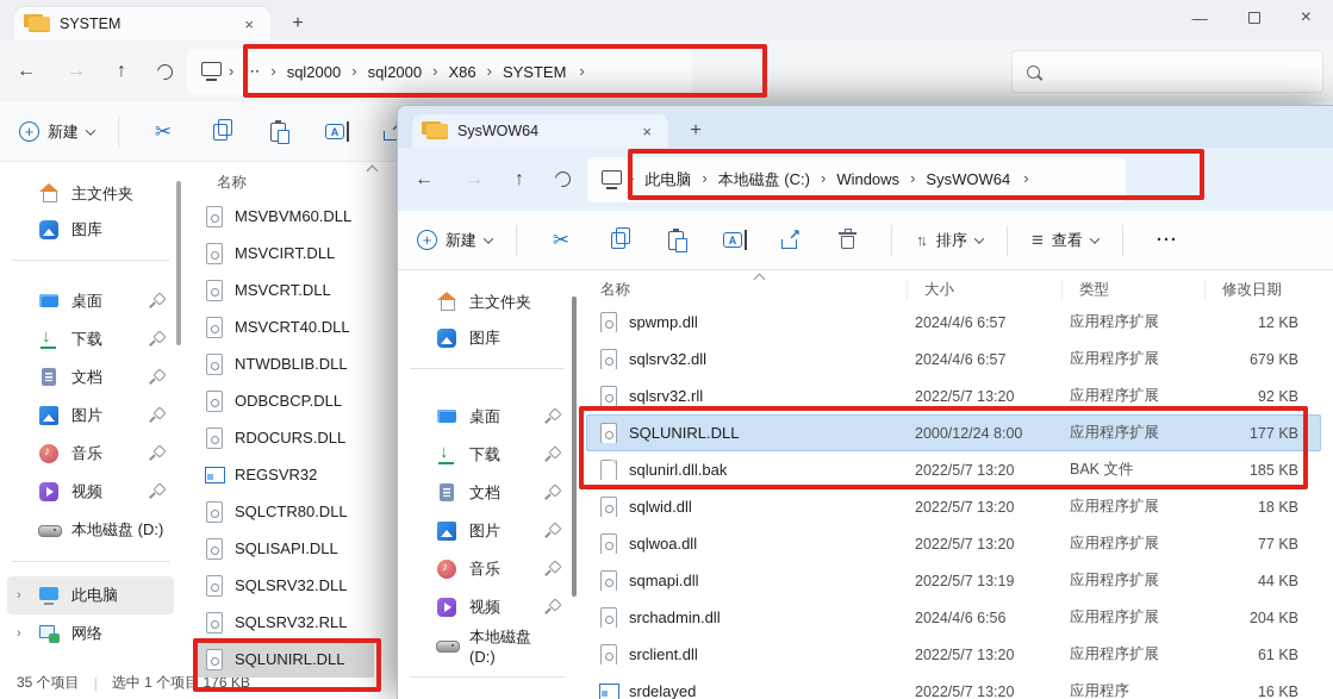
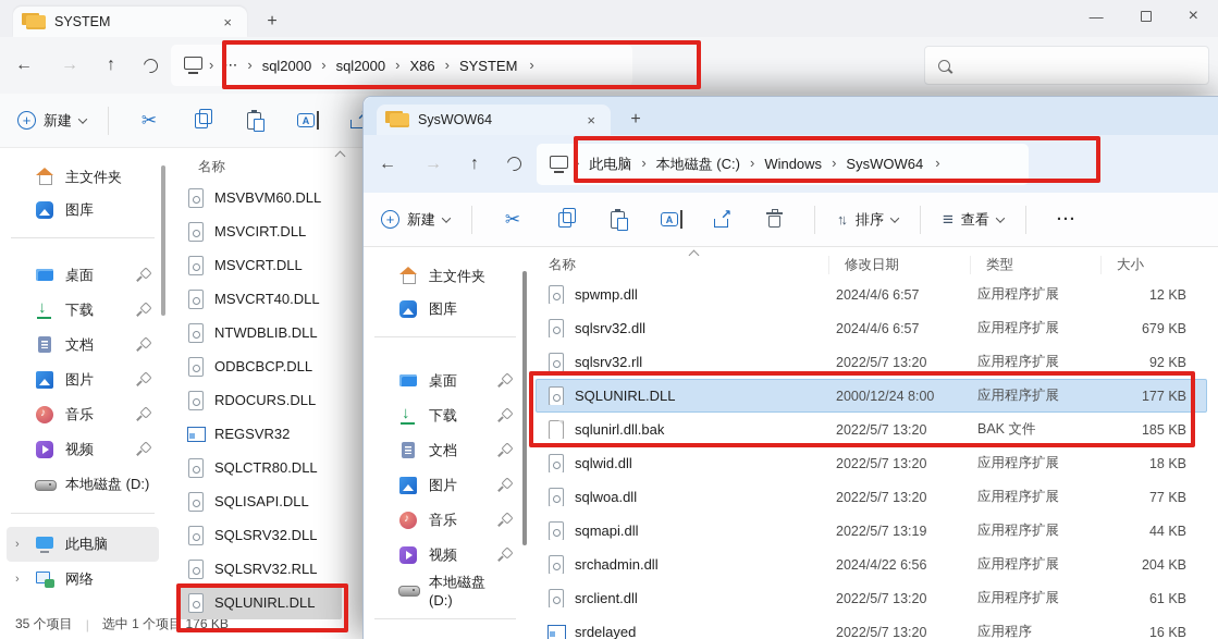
  SYSTEM
  ×
  +
  —
  ×
  ←
  →
  ↑
  ›
  ⋯
  ›
  sql2000
  ›
  sql2000
  ›
  X86
  ›
  SYSTEM
  ›
  +
  新建
  ✂
  A
  主文件夹
  图库
  桌面
  下载
  文档
  图片
  音乐
  视频
  本地磁盘 (D:)
  ›
  此电脑
  ›
  网络
  名称
  MSVBVM60.DLL
  MSVCIRT.DLL
  MSVCRT.DLL
  MSVCRT40.DLL
  NTWDBLIB.DLL
  ODBCBCP.DLL
  RDOCURS.DLL
  REGSVR32
  SQLCTR80.DLL
  SQLISAPI.DLL
  SQLSRV32.DLL
  SQLSRV32.RLL
  SQLUNIRL.DLL
  35 个项目
  |
  选中 1 个项目 176 KB
  SysWOW64
  ×
  +
  ←
  →
  ↑
  ›
  此电脑
  ›
  本地磁盘 (C:)
  ›
  Windows
  ›
  SysWOW64
  ›
  +
  新建
  ✂
  A
  ↑↓
  排序
  ≡
  查看
  ···
  主文件夹
  图库
  桌面
  下载
  文档
  图片
  音乐
  视频
  本地磁盘 (D:)
  名称
- 大小
+ 修改日期
  类型
- 修改日期
+ 大小
  spwmp.dll
  2024/4/6 6:57
  应用程序扩展
  12 KB
  sqlsrv32.dll
  2024/4/6 6:57
  应用程序扩展
  679 KB
  sqlsrv32.rll
  2022/5/7 13:20
  应用程序扩展
  92 KB
  SQLUNIRL.DLL
  2000/12/24 8:00
  应用程序扩展
  177 KB
  sqlunirl.dll.bak
  2022/5/7 13:20
  BAK 文件
  185 KB
  sqlwid.dll
  2022/5/7 13:20
  应用程序扩展
  18 KB
  sqlwoa.dll
  2022/5/7 13:20
  应用程序扩展
  77 KB
  sqmapi.dll
  2022/5/7 13:19
  应用程序扩展
  44 KB
  srchadmin.dll
- 2024/4/6 6:56
+ 2024/4/22 6:56
  应用程序扩展
  204 KB
  srclient.dll
  2022/5/7 13:20
  应用程序扩展
  61 KB
  srdelayed
  2022/5/7 13:20
  应用程序
  16 KB
